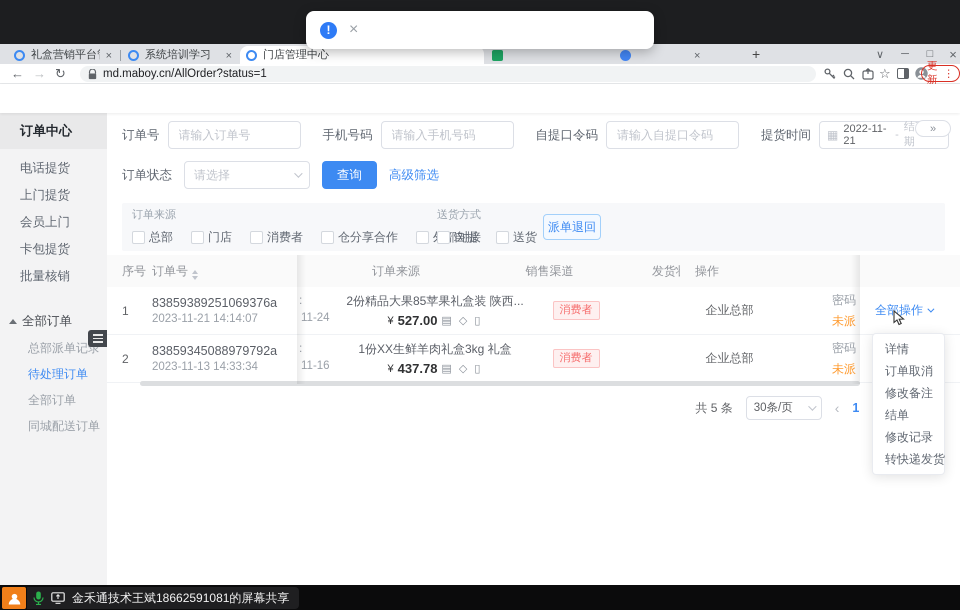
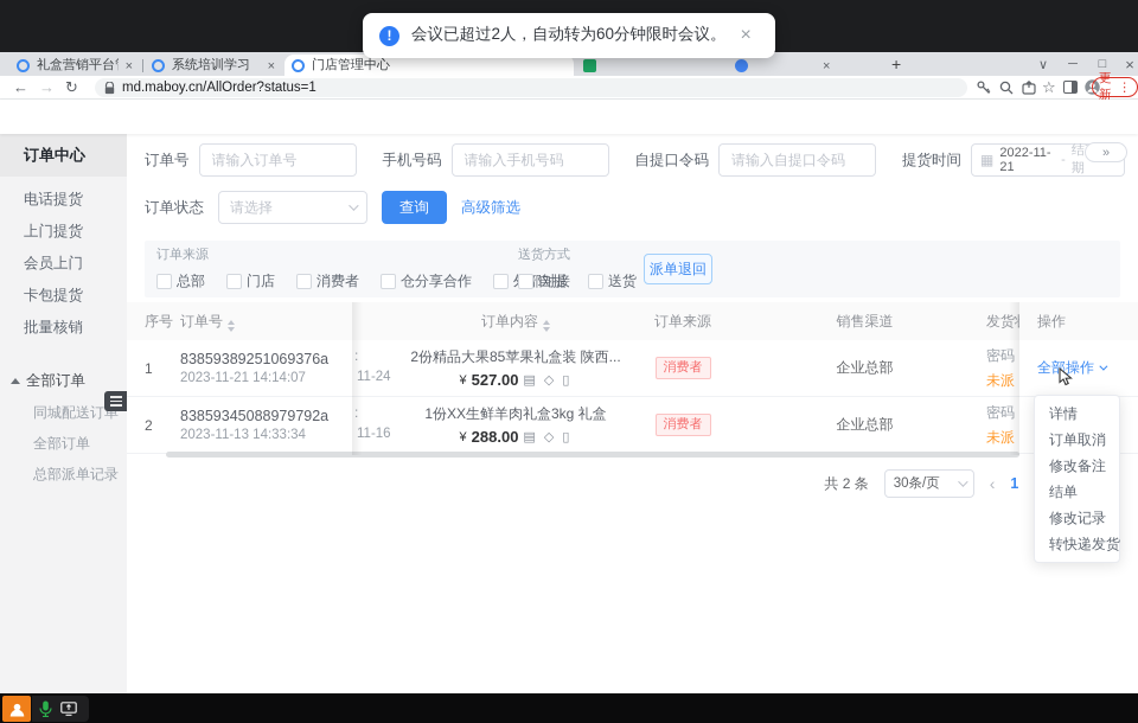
  ×
  系统培训学习
  ×
  门店管理中心
  ×
  +
  ∨
  ─
  □
  ×
  ←
  →
  ↻
  md.maboy.cn/AllOrder?status=1
  ☆
  更新
  ⋮
  订单中心
  电话提货
  上门提货
  会员上门
  卡包提货
  批量核销
  全部订单
- 总部派单记录
+ 同城配送订单
- 待处理订单
  全部订单
- 同城配送订单
+ 总部派单记录
  订单号
  请输入订单号
  手机号码
  请输入手机号码
  自提口令码
  请输入自提口令码
  提货时间
  ▦
  2022-11-21
  -
  »
  订单状态
  请选择
  查询
  高级筛选
  订单来源
  总部
  门店
  消费者
  仓分享合作
  部对接
  送货方式
  自提
  送货
  派单退回
  序号
  订单号
+ 订单内容
  订单来源
  销售渠道
  操作
  1
  83859389251069376a
  2023-11-21 14:14:07
  1-24
  2份精品大果85苹果礼盒装 陕西...
  ¥
  527.00
  ▤ ◇ ▯
  消费者
  企业总部
  密码
  未派
  全部操作
  2
  83859345088979792a
  2023-11-13 14:33:34
  1-16
  1份XX生鲜羊肉礼盒3kg 礼盒
  ¥
- 437.78
+ 288.00
  ▤ ◇ ▯
  消费者
  企业总部
  密码
  未派
- 共 5 条
+ 共 2 条
  30条/页
  ‹
  1
  详情
  订单取消
  修改备注
  结单
  修改记录
  转快递发货
  !
+ 会议已超过2人，自动转为60分钟限时会议。
  ×
- 金禾通技术王斌18662591081的屏幕共享
